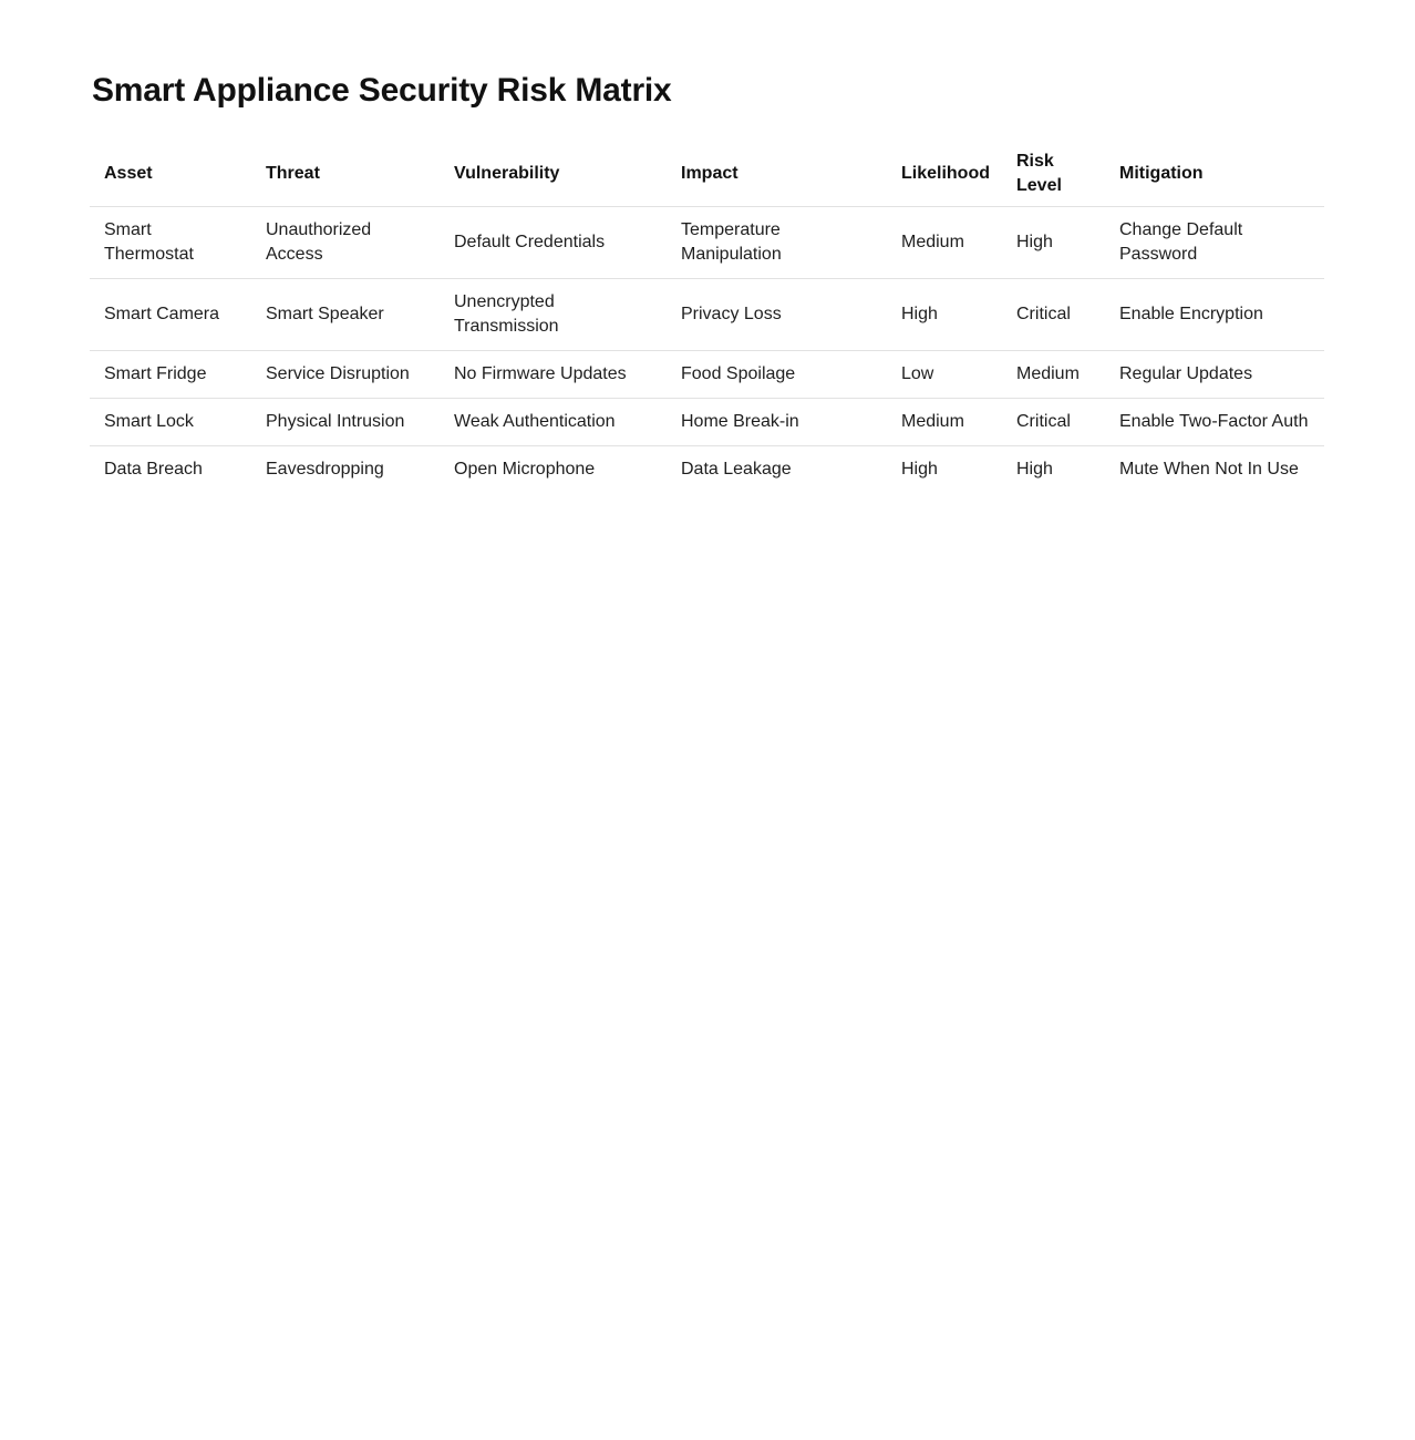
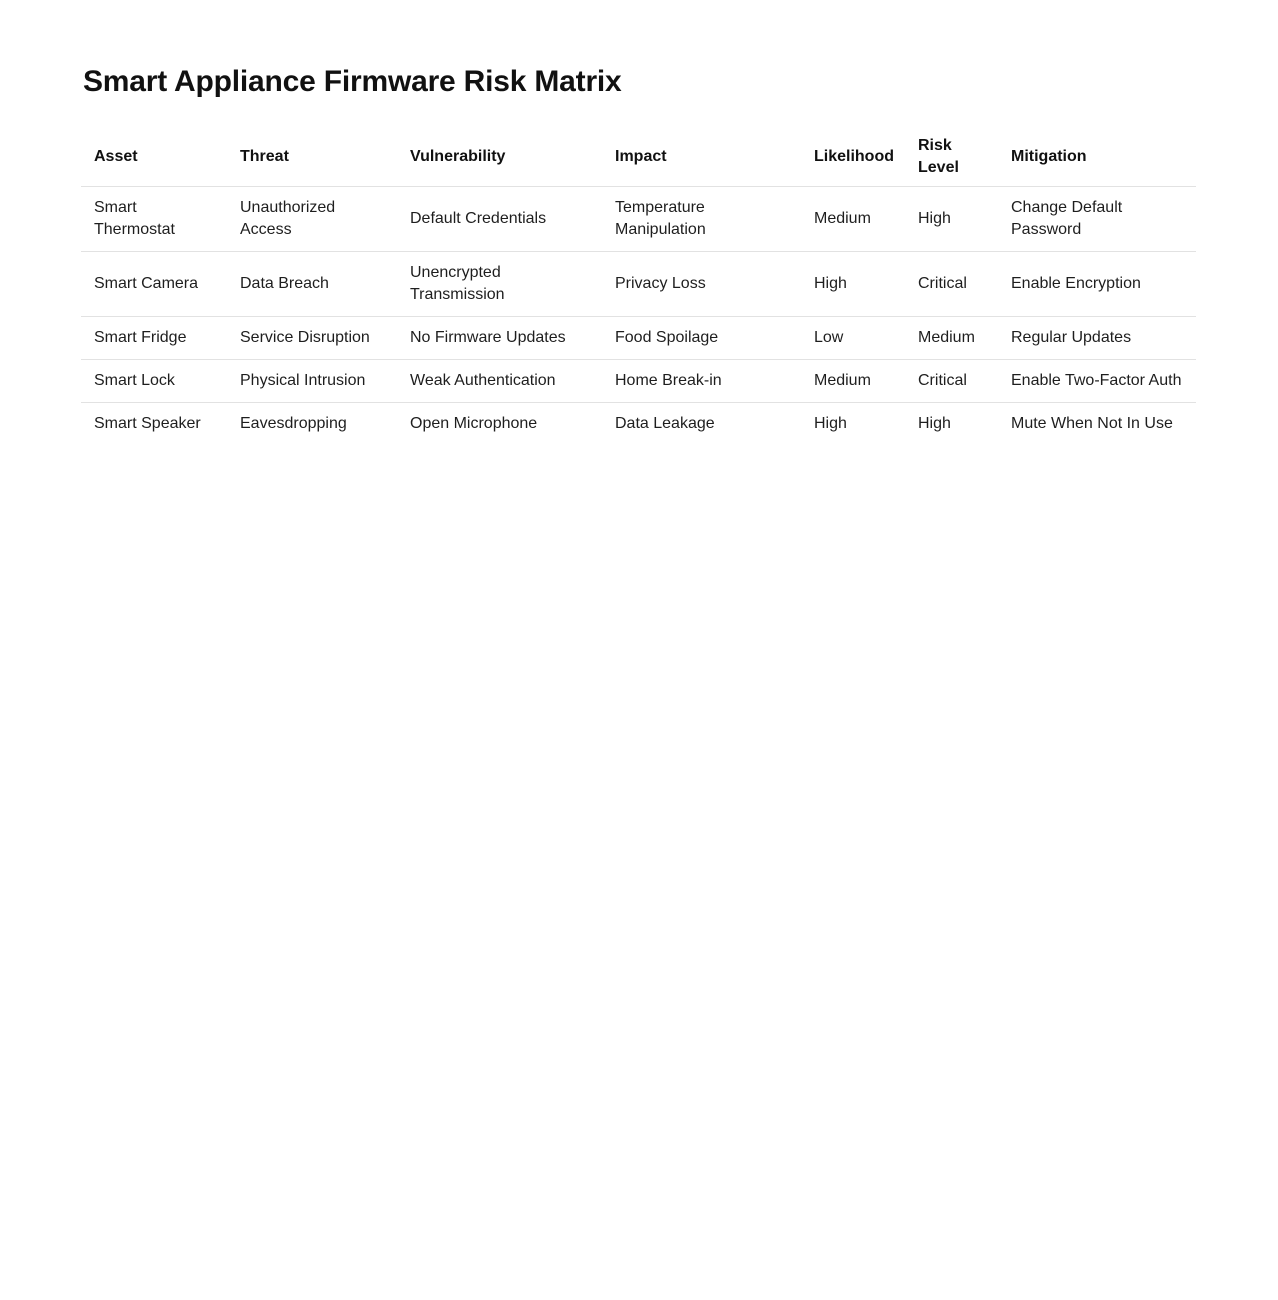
- Smart Appliance Security Risk Matrix
+ Smart Appliance Firmware Risk Matrix
  Asset	Threat	Vulnerability	Impact	Likelihood	Risk Level	Mitigation
  Smart Thermostat	Unauthorized Access	Default Credentials	Temperature Manipulation	Medium	High	Change Default Password
- Smart Camera	Smart Speaker	Unencrypted Transmission	Privacy Loss	High	Critical	Enable Encryption
+ Smart Camera	Data Breach	Unencrypted Transmission	Privacy Loss	High	Critical	Enable Encryption
  Smart Fridge	Service Disruption	No Firmware Updates	Food Spoilage	Low	Medium	Regular Updates
  Smart Lock	Physical Intrusion	Weak Authentication	Home Break-in	Medium	Critical	Enable Two-Factor Auth
- Data Breach	Eavesdropping	Open Microphone	Data Leakage	High	High	Mute When Not In Use
+ Smart Speaker	Eavesdropping	Open Microphone	Data Leakage	High	High	Mute When Not In Use
